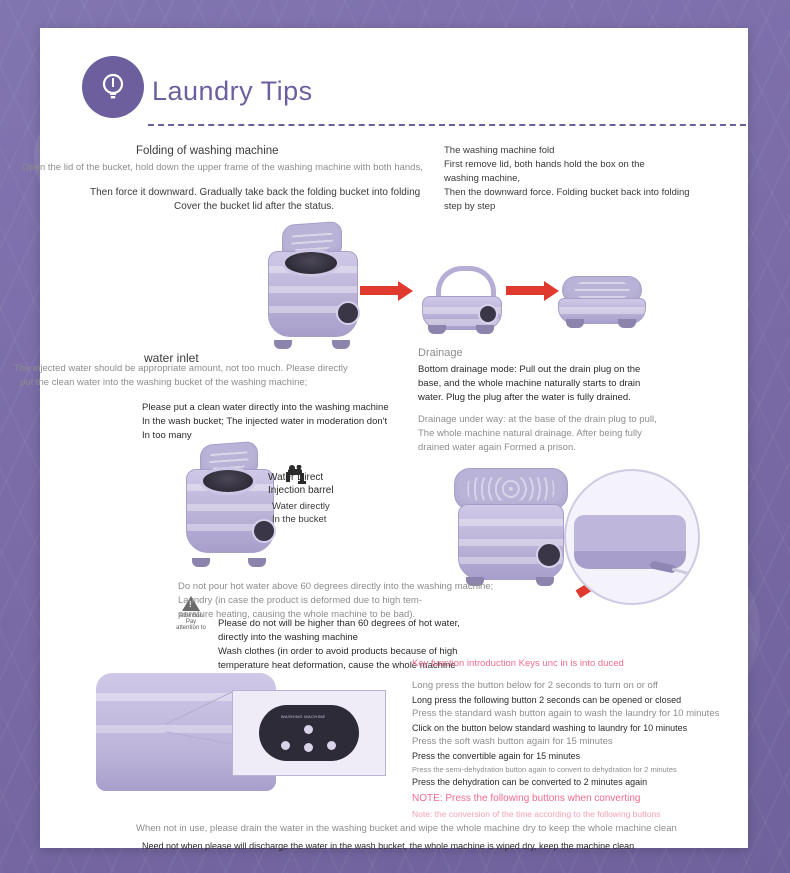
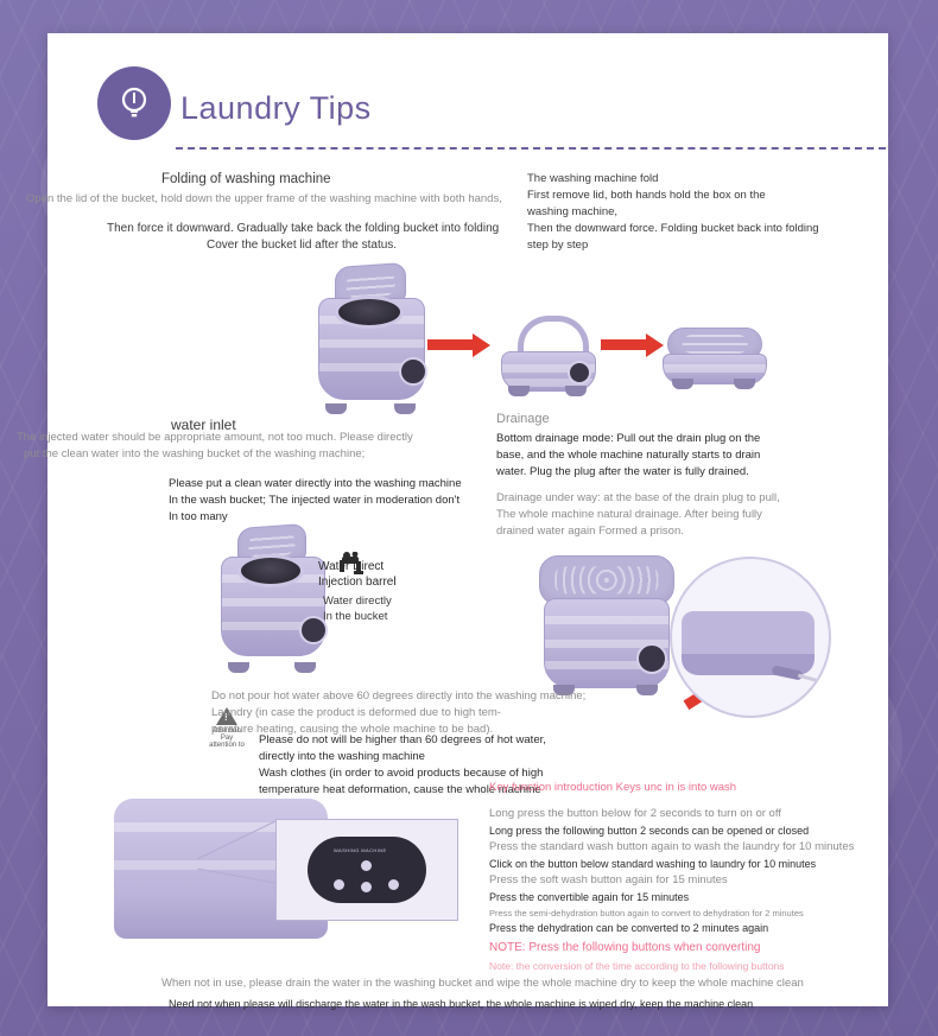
  Laundry Tips
  Folding of washing machine
  Open the lid of the bucket, hold down the upper frame of the washing machine with both hands,
  Then force it downward. Gradually take back the folding bucket into folding
  Cover the bucket lid after the status.
  The washing machine fold
  First remove lid, both hands hold the box on the
  washing machine,
  Then the downward force. Folding bucket back into folding
  step by step
  water inlet
  The injected water should be appropriate amount, not too much. Please directly
  put the clean water into the washing bucket of the washing machine;
  Please put a clean water directly into the washing machine
  In the wash bucket; The injected water in moderation don't
  In too many
  Water Direct
  Injection barrel
  Water directly
  In the bucket
  Drainage
  Bottom drainage mode: Pull out the drain plug on the
  base, and the whole machine naturally starts to drain
  water. Plug the plug after the water is fully drained.
  Drainage under way: at the base of the drain plug to pull,
  The whole machine natural drainage. After being fully
  drained water again Formed a prison.
  Do not pour hot water above 60 degrees directly into the washing machine;
  Laundry (in case the product is deformed due to high tem-
  perature heating, causing the whole machine to be bad).
  Please do not will be higher than 60 degrees of hot water,
  directly into the washing machine
  Wash clothes (in order to avoid products because of high
  temperature heat deformation, cause the whole machine
- Key function introduction Keys unc in is into duced
+ Key function introduction Keys unc in is into wash
  Long press the button below for 2 seconds to turn on or off
  Long press the following button 2 seconds can be opened or closed
  Press the standard wash button again to wash the laundry for 10 minutes
  Click on the button below standard washing to laundry for 10 minutes
  Press the soft wash button again for 15 minutes
  Press the convertible again for 15 minutes
  Press the semi-dehydration button again to convert to dehydration for 2 minutes
  Press the dehydration can be converted to 2 minutes again
  NOTE: Press the following buttons when converting
  Note: the conversion of the time according to the following buttons
  When not in use, please drain the water in the washing bucket and wipe the whole machine dry to keep the whole machine clean
  Need not when please will discharge the water in the wash bucket, the whole machine is wiped dry, keep the machine clean
